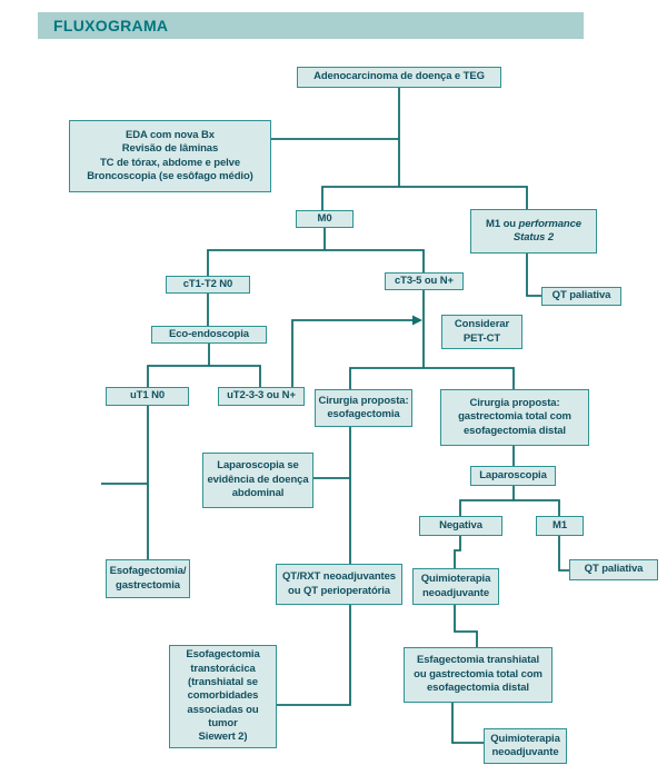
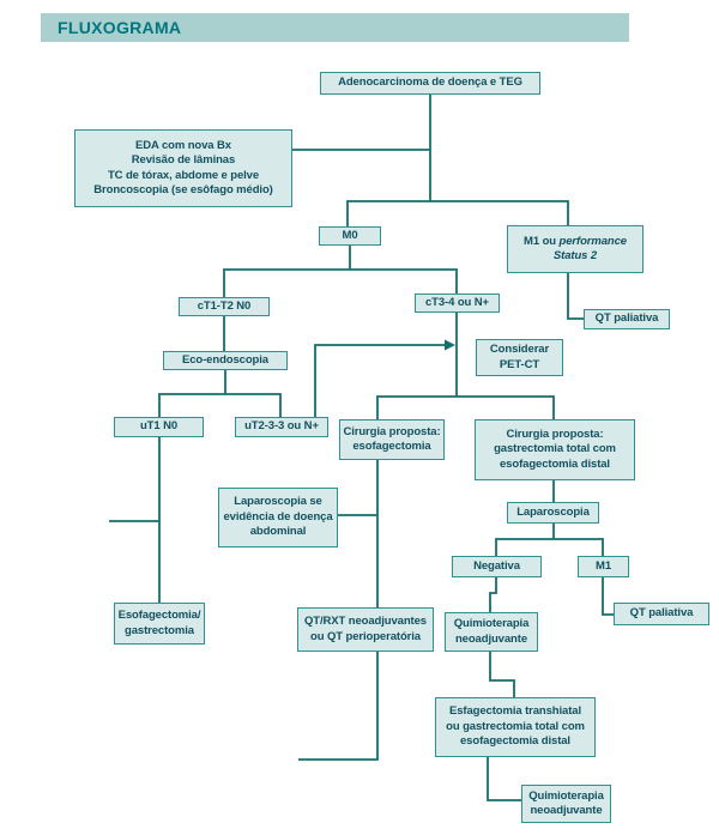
  FLUXOGRAMA
  Adenocarcinoma de doença e TEG
  EDA com nova Bx
  Revisão de lâminas
  TC de tórax, abdome e pelve
  Broncoscopia (se esôfago médio)
  M0
  M1 ou performance Status 2
  QT paliativa
  cT1-T2 N0
- cT3-5 ou N+
+ cT3-4 ou N+
  Eco-endoscopia
  uT1 N0
  uT2-3-3 ou N+
  Considerar
  PET-CT
  Cirurgia proposta:
  esofagectomia
  Cirurgia proposta:
  gastrectomia total com
  esofagectomia distal
  Laparoscopia se
  evidência de doença
  abdominal
  Laparoscopia
  Negativa
  M1
  Esofagectomia/
  gastrectomia
  QT/RXT neoadjuvantes
  ou QT perioperatória
  Quimioterapia
  neoadjuvante
  QT paliativa
- Esofagectomia
- transtorácica
- (transhiatal se
- comorbidades
- associadas ou tumor
- Siewert 2)
  Esfagectomia transhiatal
  ou gastrectomia total com
  esofagectomia distal
  Quimioterapia
  neoadjuvante
